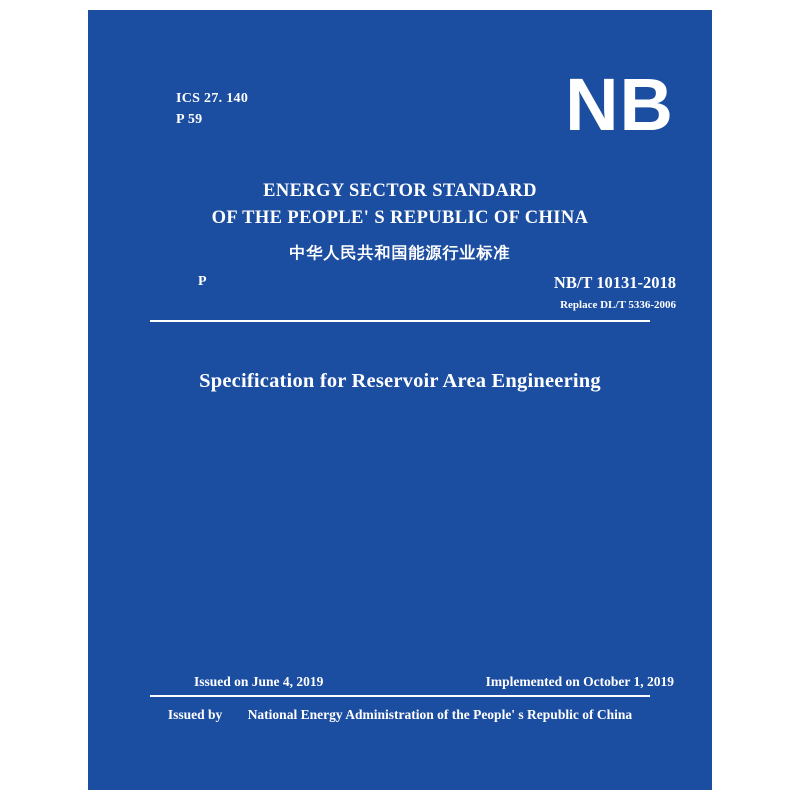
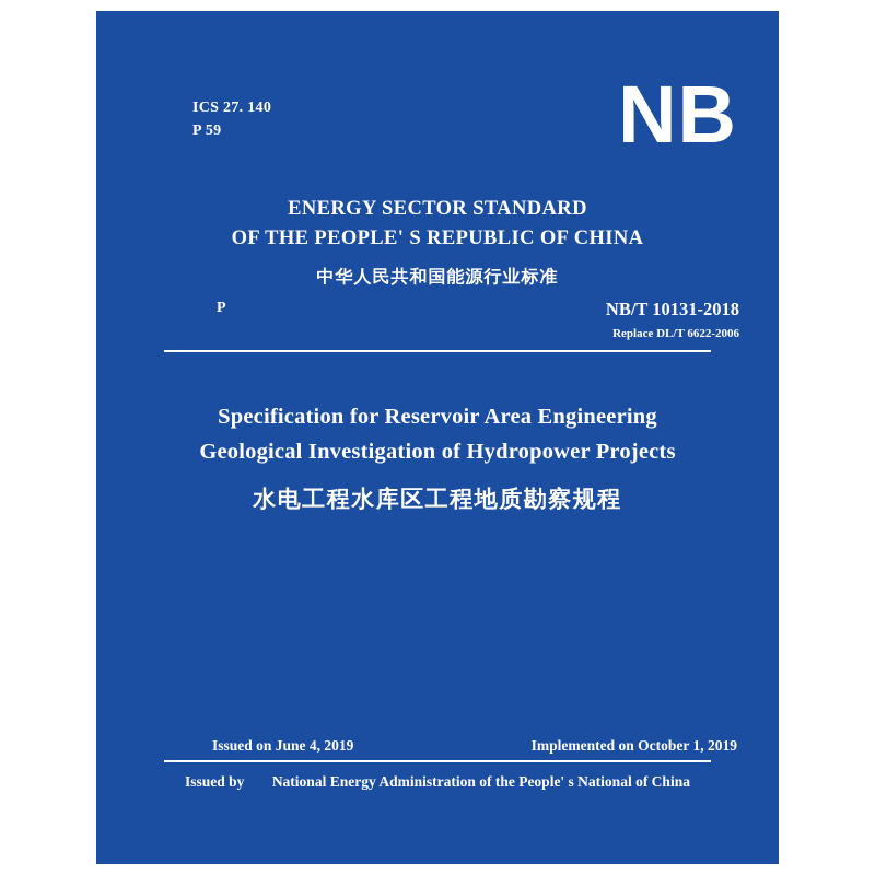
  ICS 27. 140
  P 59
  NB
  ENERGY SECTOR STANDARD
  OF THE PEOPLE' S REPUBLIC OF CHINA
  中华人民共和国能源行业标准
  P
  NB/T 10131-2018
- Replace DL/T 5336-2006
+ Replace DL/T 6622-2006
  Specification for Reservoir Area Engineering
+ Geological Investigation of Hydropower Projects
+ 水电工程水库区工程地质勘察规程
  Issued on June 4, 2019
  Implemented on October 1, 2019
- Issued by National Energy Administration of the People' s Republic of China
+ Issued by National Energy Administration of the People' s National of China
